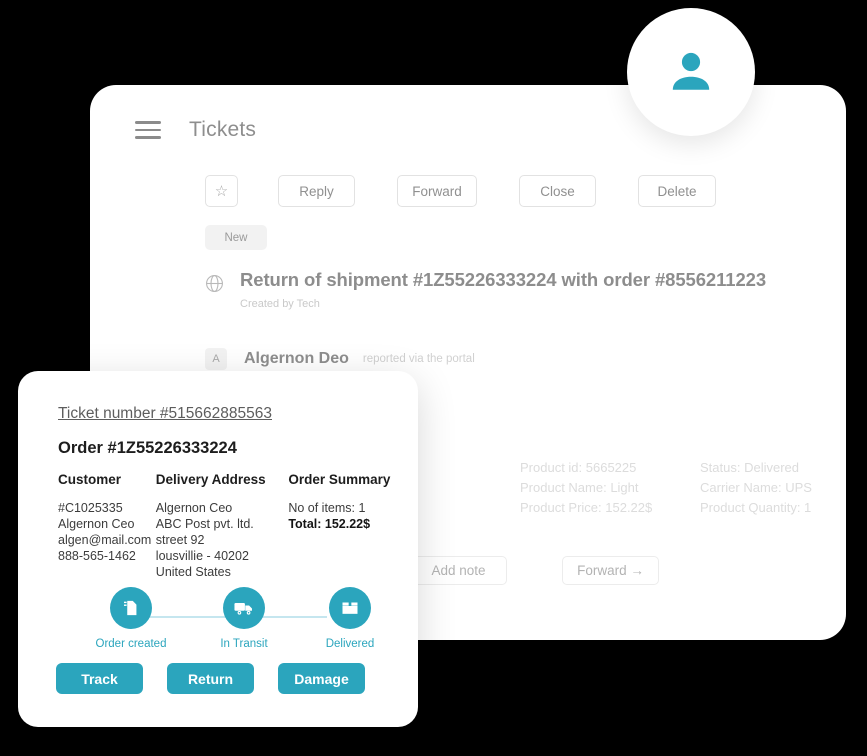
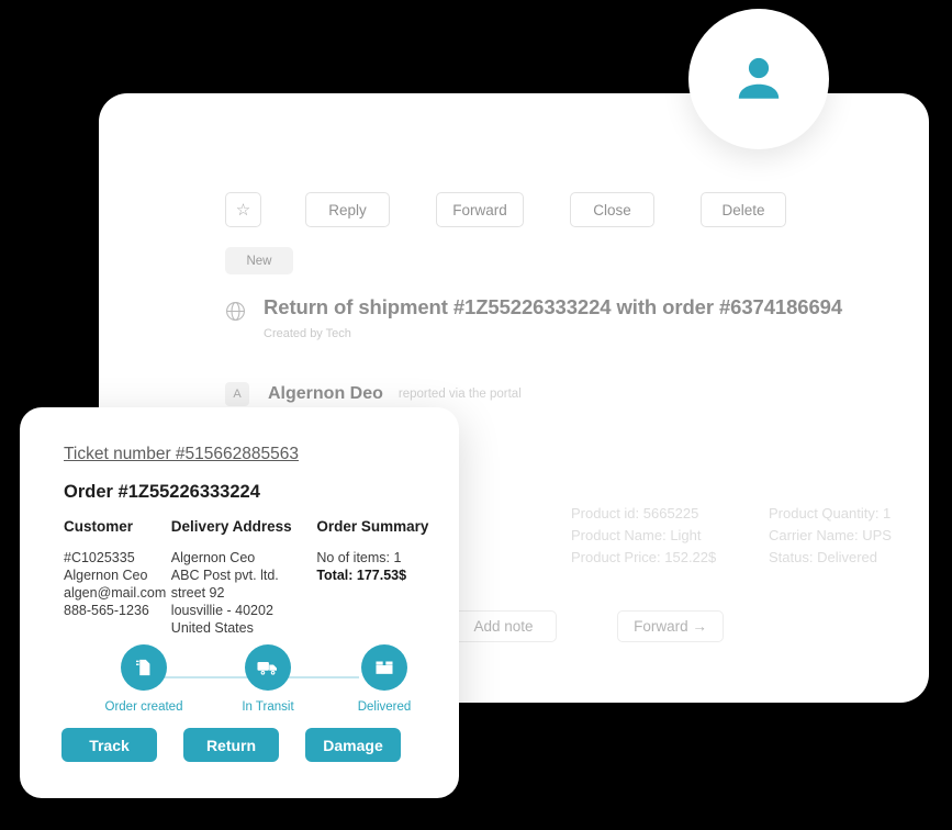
- Tickets
  ☆
  Reply
  Forward
  Close
  Delete
  New
- Return of shipment #1Z55226333224 with order #8556211223
+ Return of shipment #1Z55226333224 with order #6374186694
  Created by Tech
  A
  Algernon Deo
  reported via the portal
  Product id: 5665225
  Product Name: Light
  Product Price: 152.22$
- Status: Delivered
+ Product Quantity: 1
  Carrier Name: UPS
- Product Quantity: 1
+ Status: Delivered
  Add note
  Forward →
  Ticket number #515662885563
  Order #1Z55226333224
  Customer
  #C1025335
  Algernon Ceo
  algen@mail.com
- 888-565-1462
+ 888-565-1236
  Delivery Address
  Algernon Ceo
  ABC Post pvt. ltd.
  street 92
  lousvillie - 40202
  United States
  Order Summary
  No of items: 1
- Total: 152.22$
+ Total: 177.53$
  Order created
  In Transit
  Delivered
  Track
  Return
  Damage
